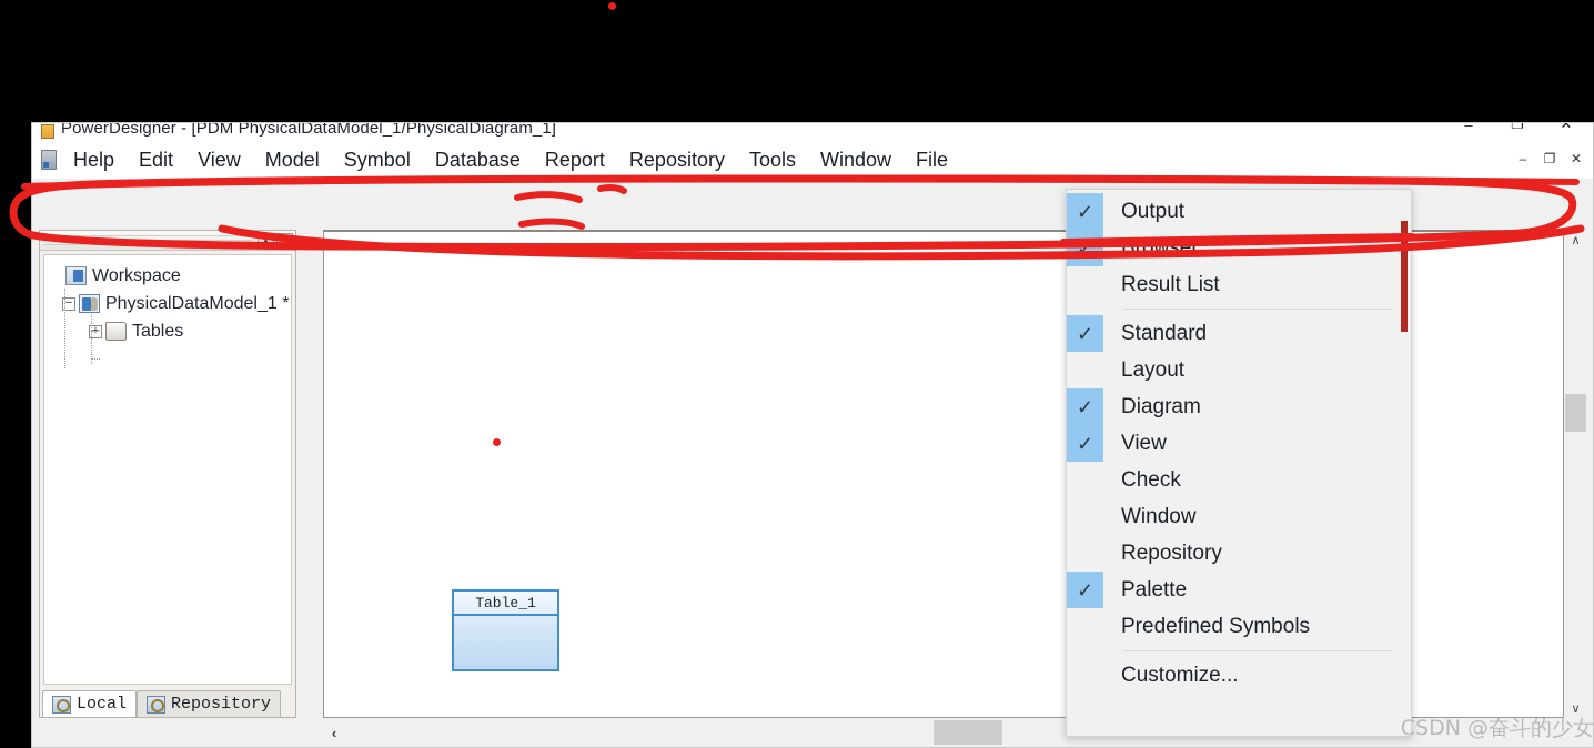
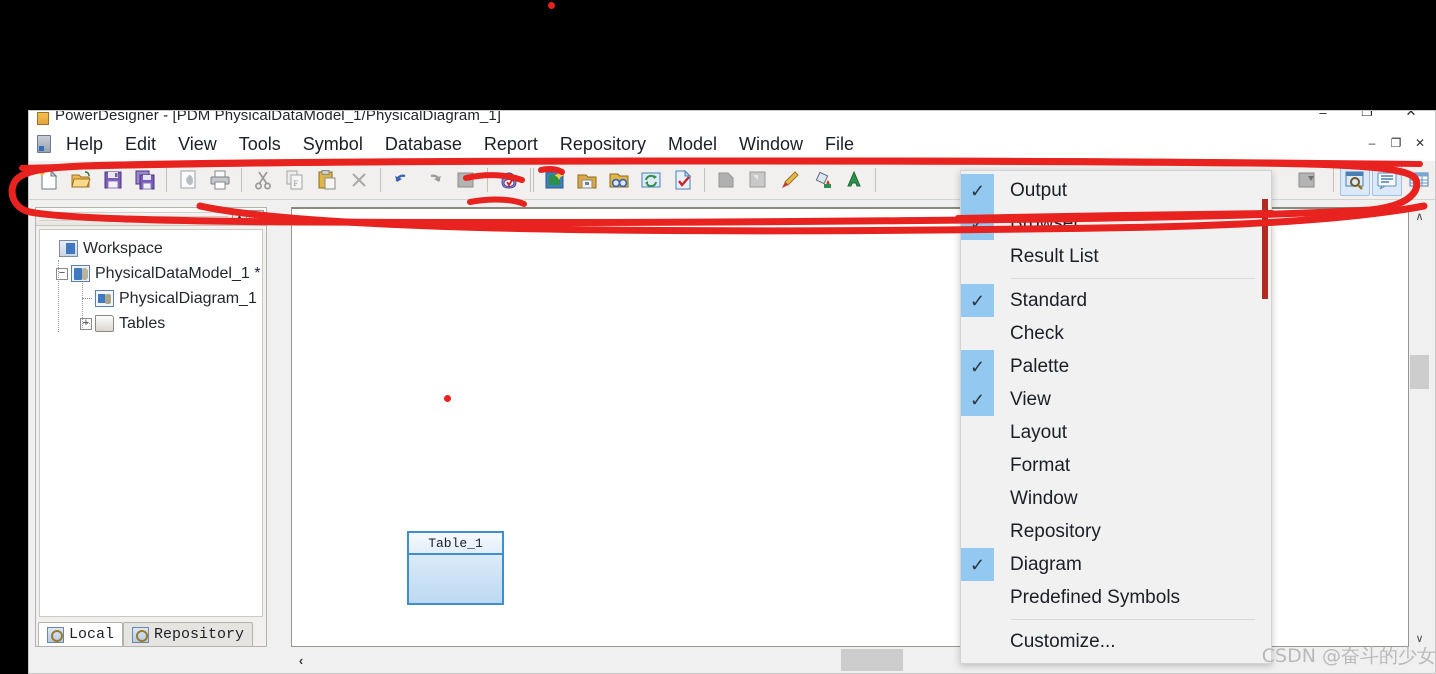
  PowerDesigner - [PDM PhysicalDataModel_1/PhysicalDiagram_1]
  –
  ❐
  ✕
  Help
  Edit
  View
- Model
+ Tools
  Symbol
  Database
  Report
  Repository
- Tools
+ Model
  Window
  File
  –
  ❐
  ✕
+ F
  ▲
  Workspace
  −
  PhysicalDataModel_1 *
+ PhysicalDiagram_1
  +
  Tables
  Local
  Repository
  Table_1
  ∧
  ∨
  ‹
  ✓
  Output
  ✓
  Browser
  Result List
  ✓
  Standard
- Layout
+ Check
  ✓
- Diagram
+ Palette
  ✓
  View
- Check
+ Layout
+ Format
  Window
  Repository
  ✓
- Palette
+ Diagram
  Predefined Symbols
  Customize...
  CSDN @奋斗的少女
